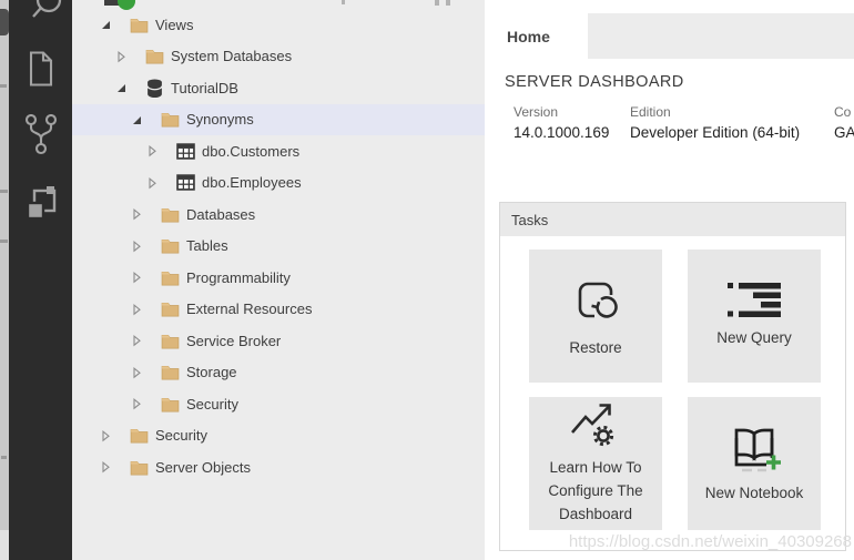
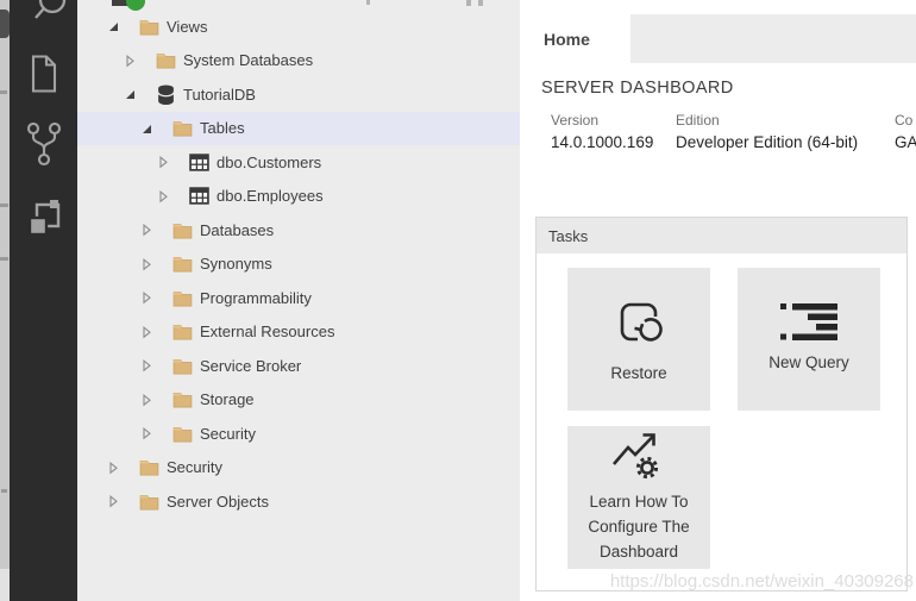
  Views
  System Databases
  TutorialDB
- Synonyms
+ Tables
  dbo.Customers
  dbo.Employees
  Databases
- Tables
+ Synonyms
  Programmability
  External Resources
  Service Broker
  Storage
  Security
  Security
  Server Objects
  Home
  SERVER DASHBOARD
  Version
  14.0.1000.169
  Edition
  Developer Edition (64-bit)
  Co
  GA
  Tasks
  Restore
  New Query
  Learn How To Configure The Dashboard
- New Notebook
  https://blog.csdn.net/weixin_40309268
